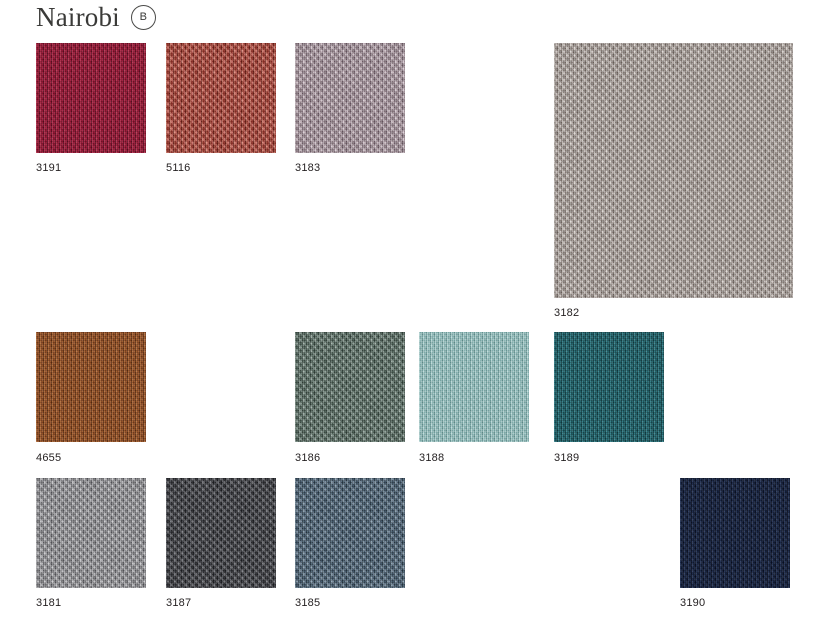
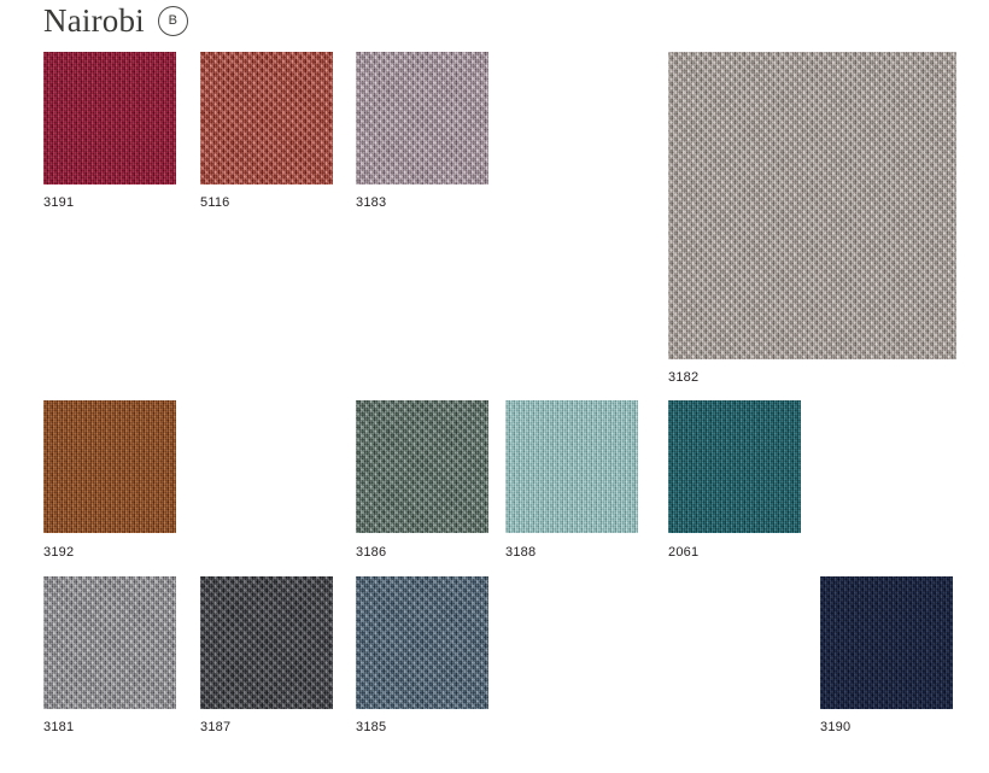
  Nairobi
  B
  3191
  5116
  3183
  3182
- 4655
+ 3192
  3186
  3188
- 3189
+ 2061
  3181
  3187
  3185
  3190
